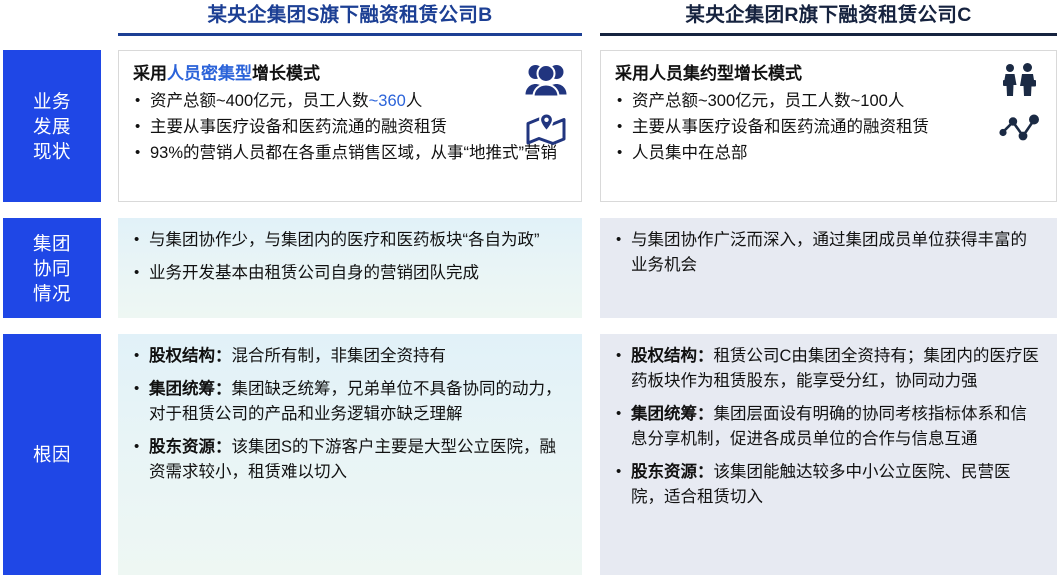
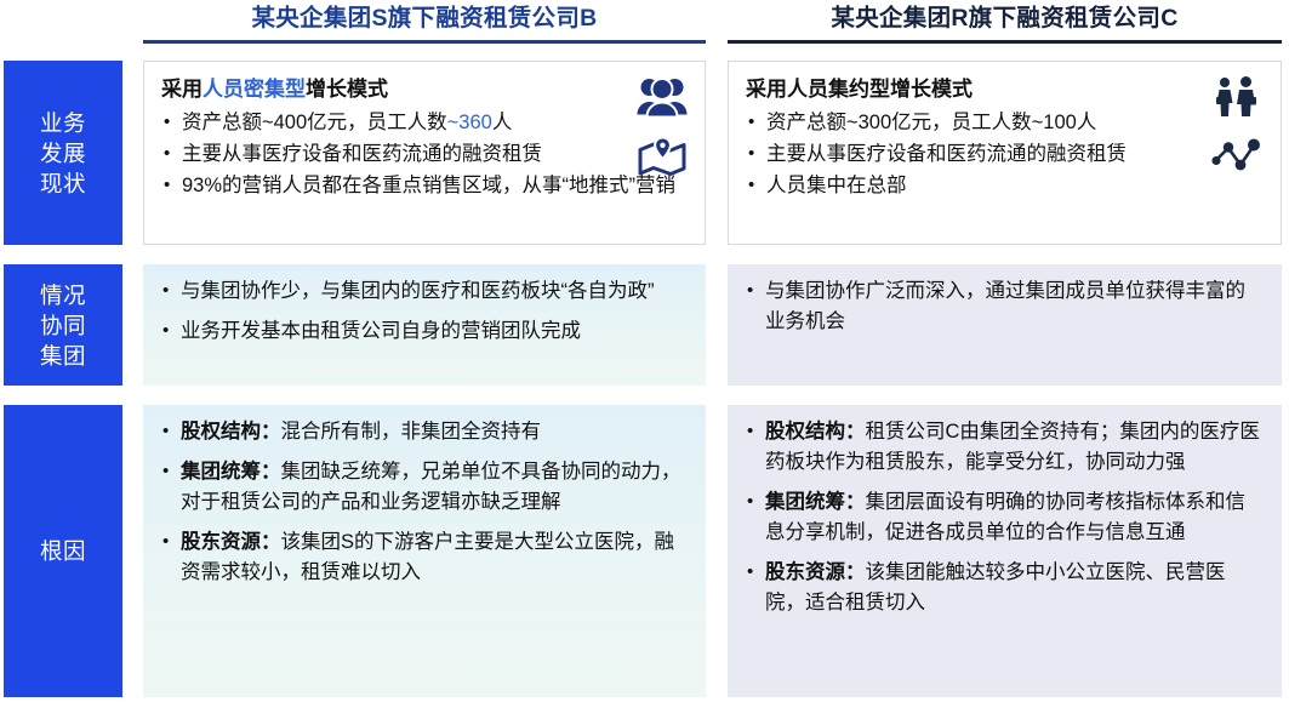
  某央企集团S旗下融资租赁公司B
  某央企集团R旗下融资租赁公司C
  业务
  发展
  现状
  采用人员密集型增长模式
  资产总额~400亿元，员工人数~360人
  主要从事医疗设备和医药流通的融资租赁
  93%的营销人员都在各重点销售区域，从事“地推式”营销
  采用人员集约型增长模式
  资产总额~300亿元，员工人数~100人
  主要从事医疗设备和医药流通的融资租赁
  人员集中在总部
- 集团
+ 情况
  协同
- 情况
+ 集团
  与集团协作少，与集团内的医疗和医药板块“各自为政”
  业务开发基本由租赁公司自身的营销团队完成
  与集团协作广泛而深入，通过集团成员单位获得丰富的业务机会
  根因
  股权结构：混合所有制，非集团全资持有
  集团统筹：集团缺乏统筹，兄弟单位不具备协同的动力，对于租赁公司的产品和业务逻辑亦缺乏理解
  股东资源：该集团S的下游客户主要是大型公立医院，融资需求较小，租赁难以切入
  股权结构：租赁公司C由集团全资持有；集团内的医疗医药板块作为租赁股东，能享受分红，协同动力强
  集团统筹：集团层面设有明确的协同考核指标体系和信息分享机制，促进各成员单位的合作与信息互通
  股东资源：该集团能触达较多中小公立医院、民营医院，适合租赁切入
